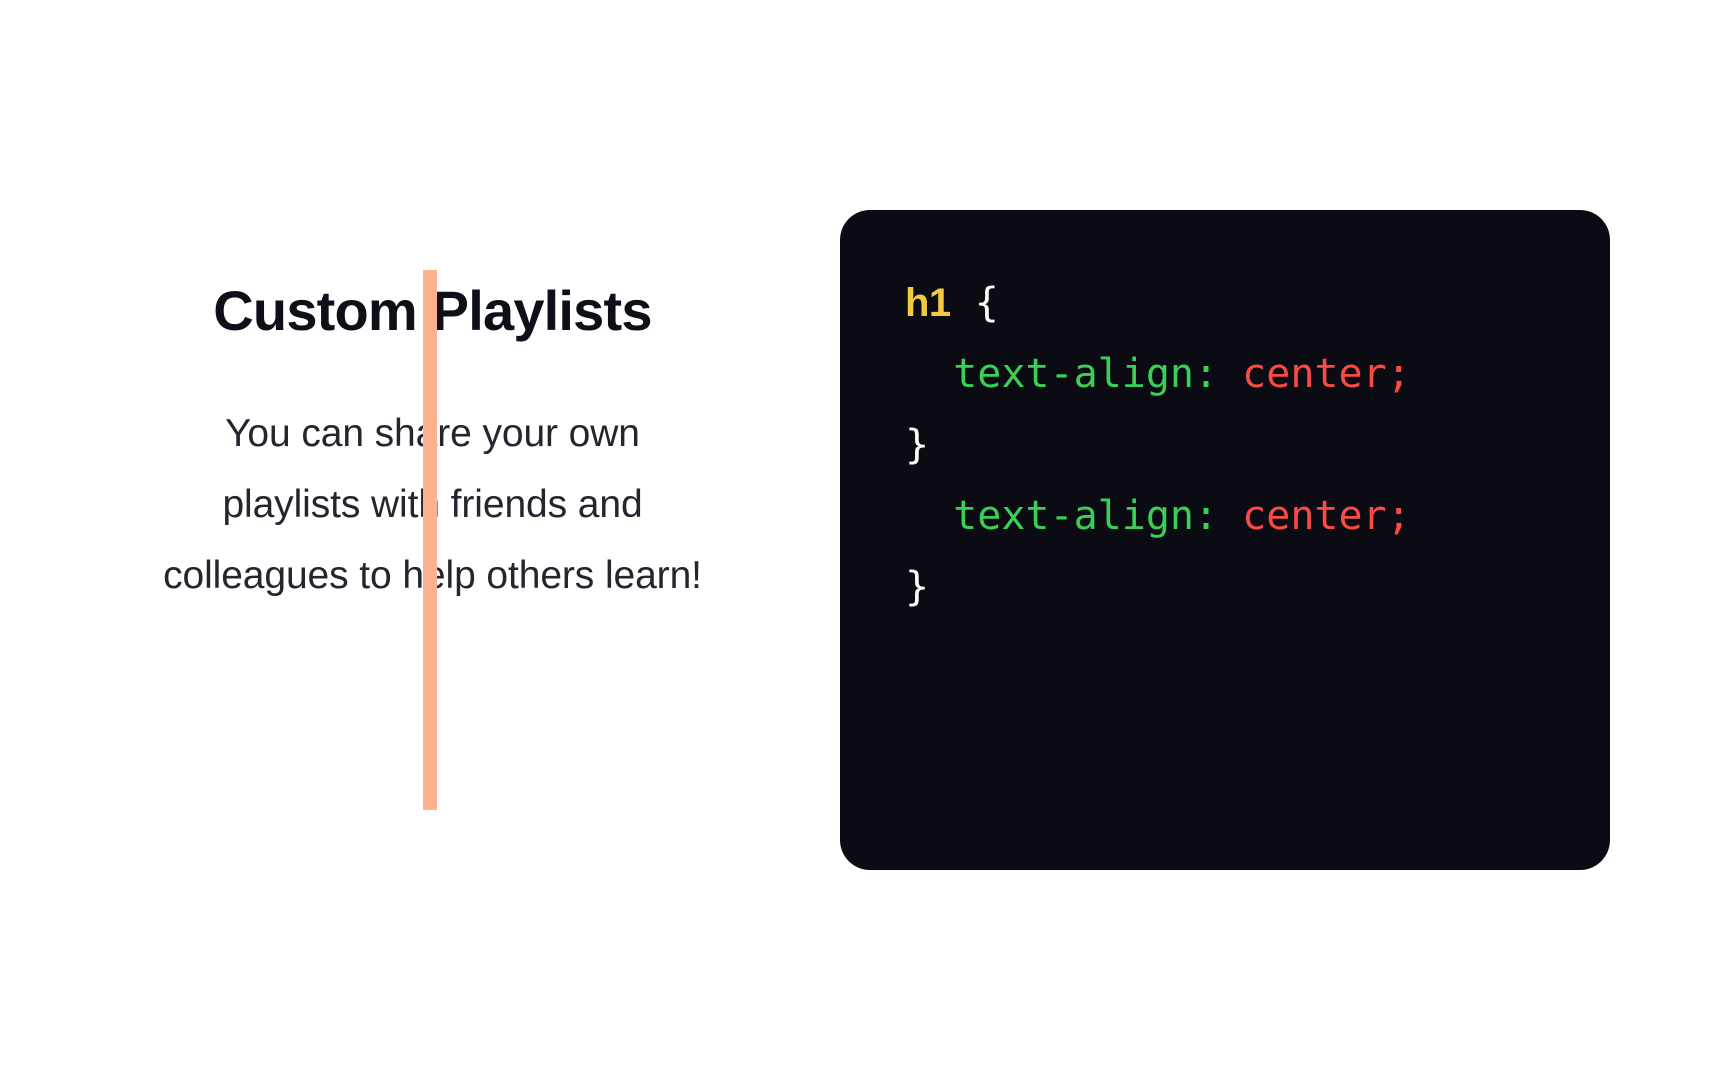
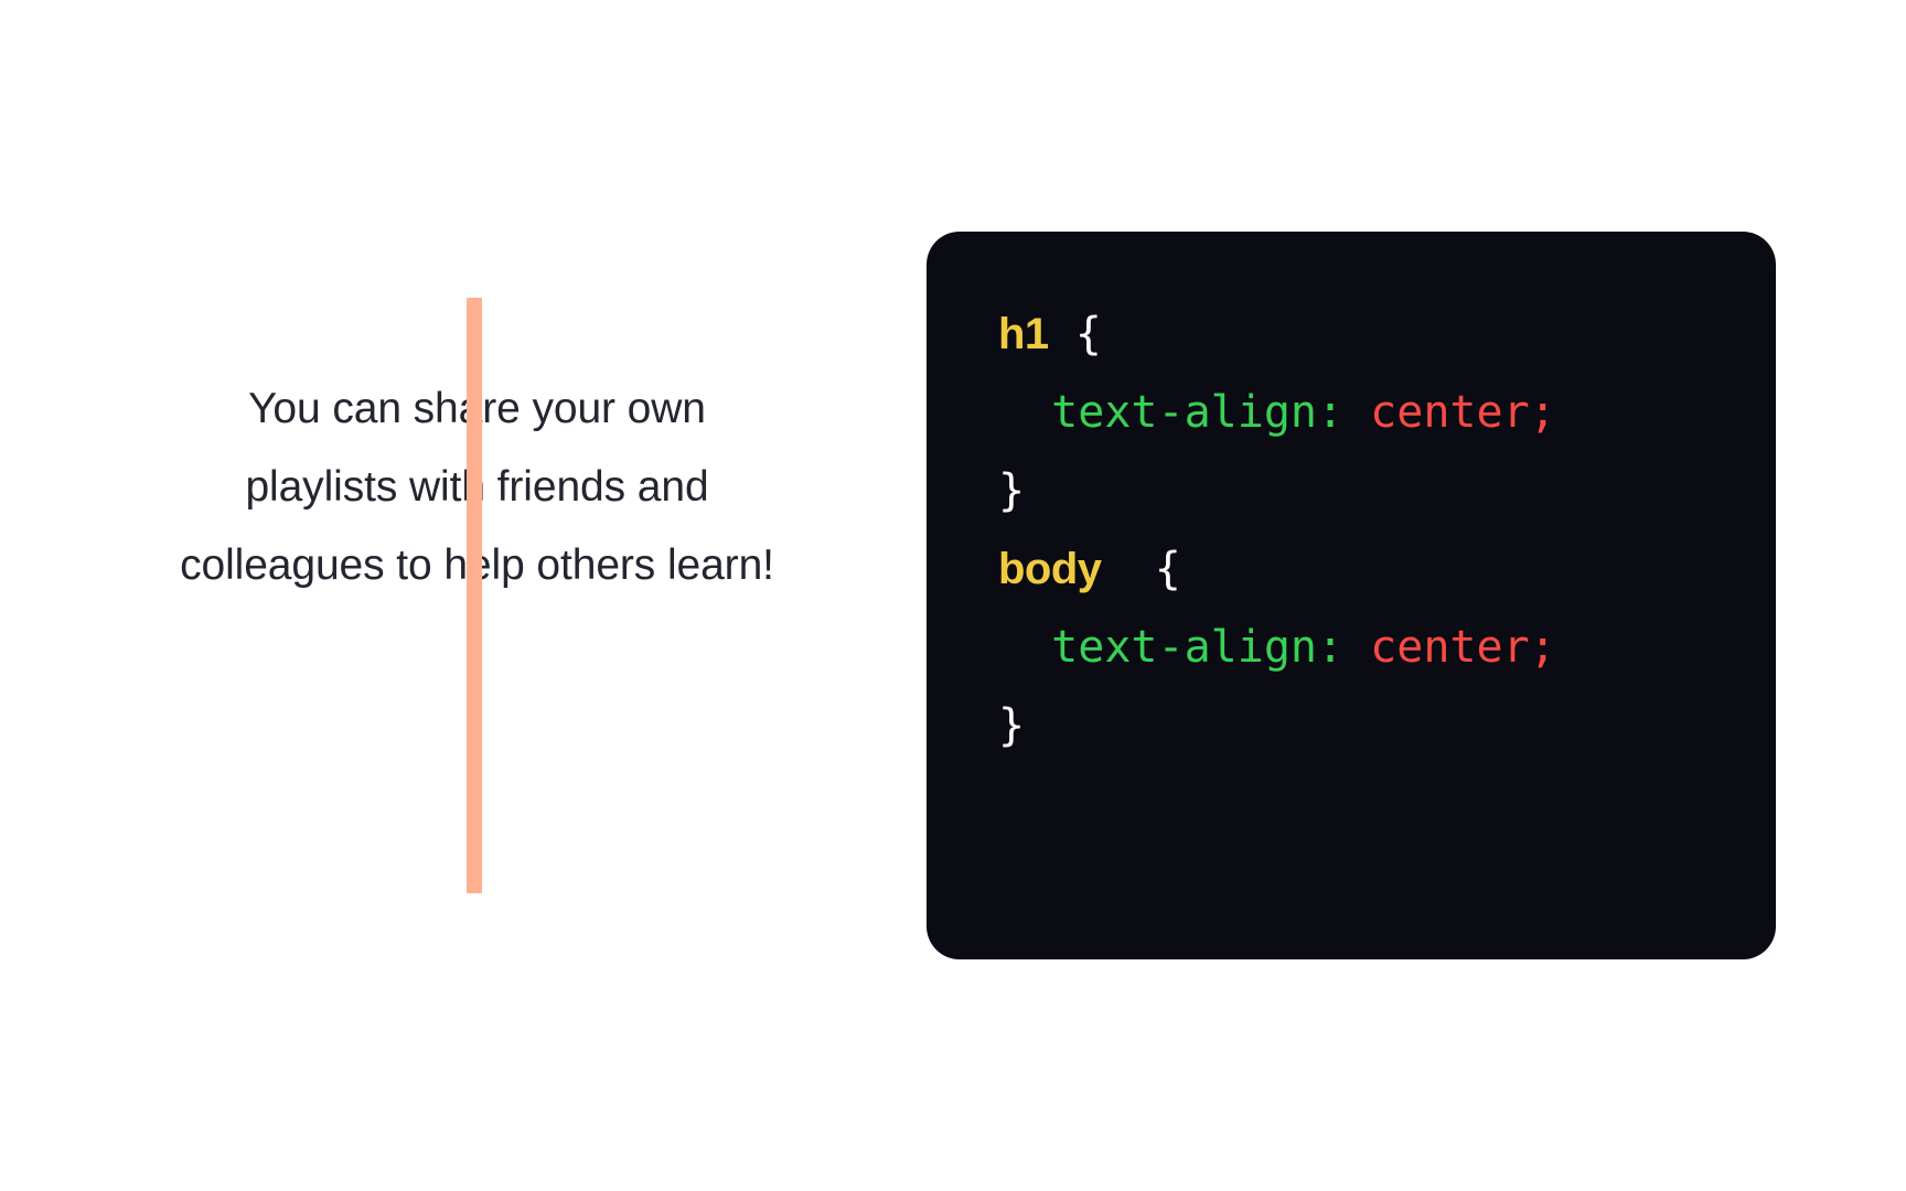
- Custom Playlists
  You can shre your own playlists wit friends and colleagues to hlp others learn!
  h1 {
  text-align: center;
  }
+ body {
  text-align: center;
  }
